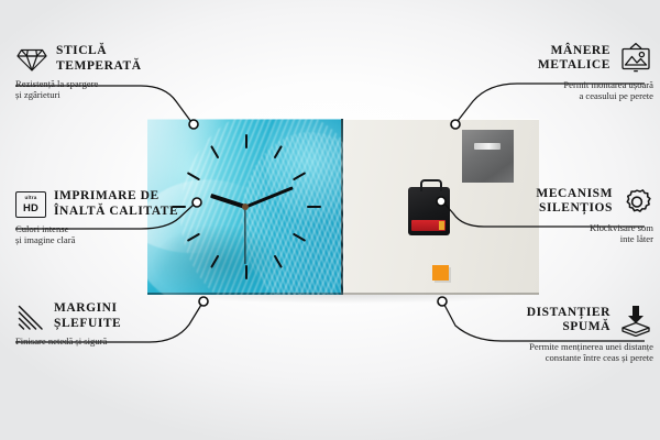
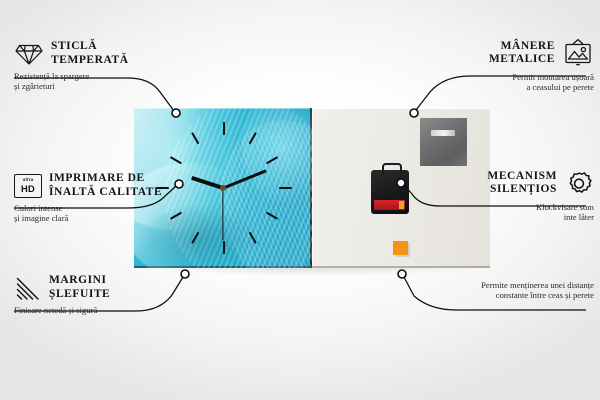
  STICLĂ
  TEMPERATĂ
  Rezistență la spargere
  și zgârieturi
  HD
  IMPRIMARE DE
  ÎNALTĂ CALITATE
  Culori intense
  și imagine clară
  MARGINI
  ȘLEFUITE
  Finisare netedă și sigură
  MÂNERE
  METALICE
  Permit montarea ușoară
  a ceasului pe perete
  MECANISM
  SILENȚIOS
  Klockvisare som
  inte låter
- DISTANȚIER
- SPUMĂ
  Permite menținerea unei distanțe
  constante între ceas și perete
